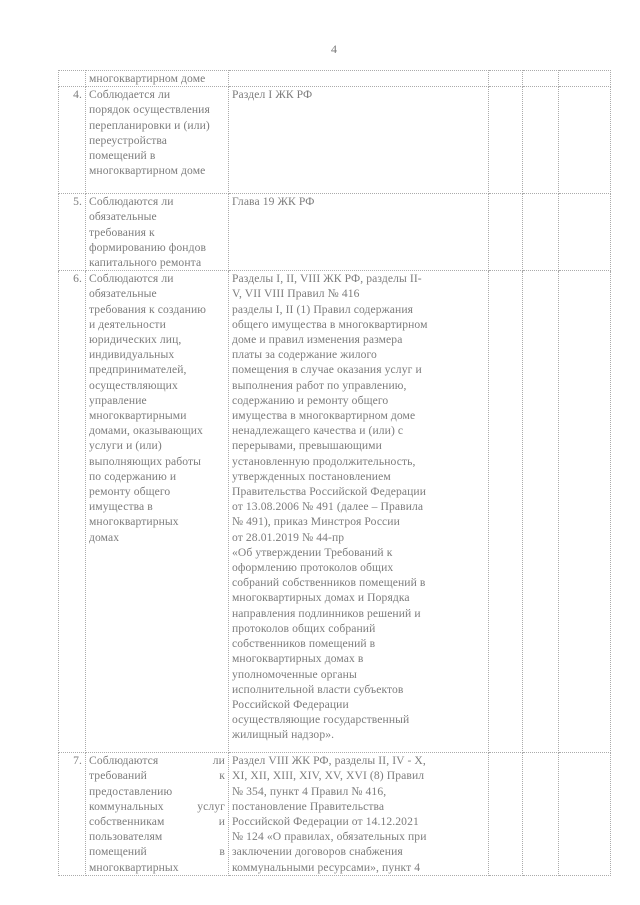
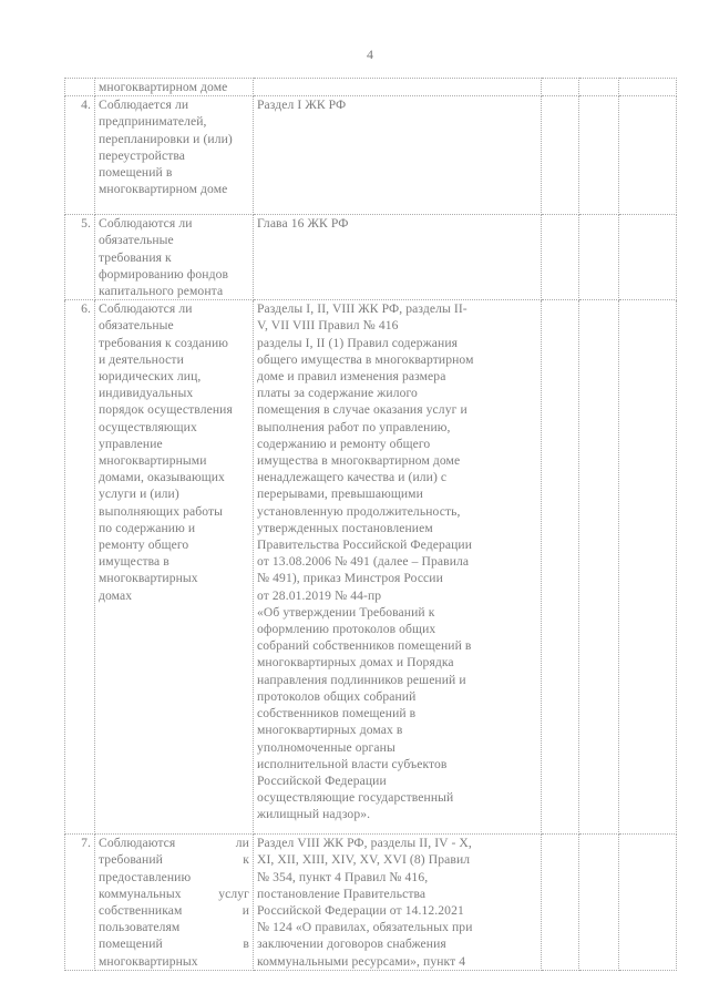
  4
  	многоквартирном доме
- 4.	Соблюдается ли порядок осуществления перепланировки и (или) переустройства помещений в многоквартирном доме	Раздел I ЖК РФ
+ 4.	Соблюдается ли предпринимателей, перепланировки и (или) переустройства помещений в многоквартирном доме	Раздел I ЖК РФ
- 5.	Соблюдаются ли обязательные требования к формированию фондов капитального ремонта	Глава 19 ЖК РФ
+ 5.	Соблюдаются ли обязательные требования к формированию фондов капитального ремонта	Глава 16 ЖК РФ
- 6.	Соблюдаются ли обязательные требования к созданию и деятельности юридических лиц, индивидуальных предпринимателей, осуществляющих управление многоквартирными домами, оказывающих услуги и (или) выполняющих работы по содержанию и ремонту общего имущества в многоквартирных домах	Разделы I, II, VIII ЖК РФ, разделы II- V, VII VIII Правил № 416 разделы I, II (1) Правил содержания общего имущества в многоквартирном доме и правил изменения размера платы за содержание жилого помещения в случае оказания услуг и выполнения работ по управлению, содержанию и ремонту общего имущества в многоквартирном доме ненадлежащего качества и (или) с перерывами, превышающими установленную продолжительность, утвержденных постановлением Правительства Российской Федерации от 13.08.2006 № 491 (далее – Правила № 491), приказ Минстроя России от 28.01.2019 № 44-пр «Об утверждении Требований к оформлению протоколов общих собраний собственников помещений в многоквартирных домах и Порядка направления подлинников решений и протоколов общих собраний собственников помещений в многоквартирных домах в уполномоченные органы исполнительной власти субъектов Российской Федерации осуществляющие государственный жилищный надзор».
+ 6.	Соблюдаются ли обязательные требования к созданию и деятельности юридических лиц, индивидуальных порядок осуществления осуществляющих управление многоквартирными домами, оказывающих услуги и (или) выполняющих работы по содержанию и ремонту общего имущества в многоквартирных домах	Разделы I, II, VIII ЖК РФ, разделы II- V, VII VIII Правил № 416 разделы I, II (1) Правил содержания общего имущества в многоквартирном доме и правил изменения размера платы за содержание жилого помещения в случае оказания услуг и выполнения работ по управлению, содержанию и ремонту общего имущества в многоквартирном доме ненадлежащего качества и (или) с перерывами, превышающими установленную продолжительность, утвержденных постановлением Правительства Российской Федерации от 13.08.2006 № 491 (далее – Правила № 491), приказ Минстроя России от 28.01.2019 № 44-пр «Об утверждении Требований к оформлению протоколов общих собраний собственников помещений в многоквартирных домах и Порядка направления подлинников решений и протоколов общих собраний собственников помещений в многоквартирных домах в уполномоченные органы исполнительной власти субъектов Российской Федерации осуществляющие государственный жилищный надзор».
  7.	Соблюдаются ли требований к предоставлению коммунальных услуг собственникам и пользователям помещений в многоквартирных	Раздел VIII ЖК РФ, разделы II, IV - X, XI, XII, XIII, XIV, XV, XVI (8) Правил № 354, пункт 4 Правил № 416, постановление Правительства Российской Федерации от 14.12.2021 № 124 «О правилах, обязательных при заключении договоров снабжения коммунальными ресурсами», пункт 4
